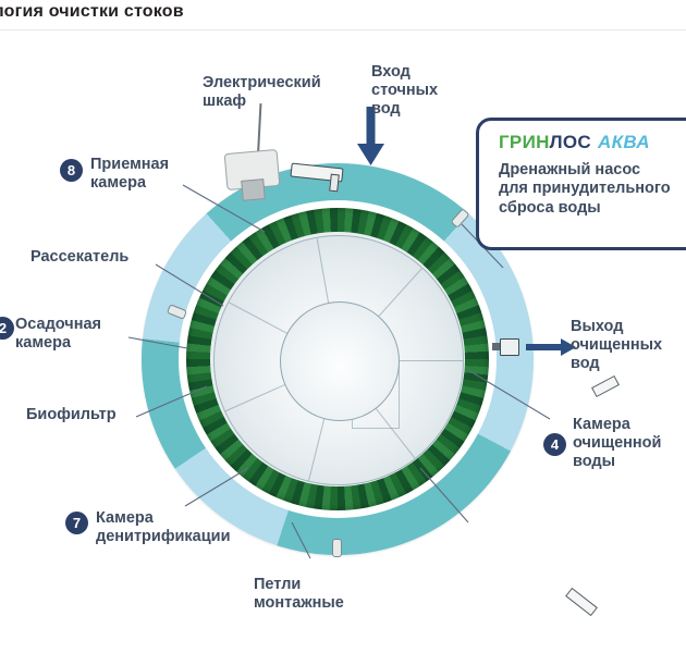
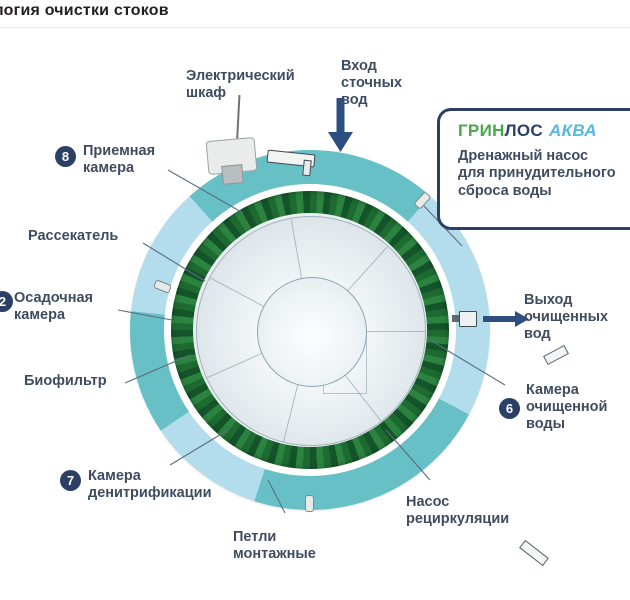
  огия очистки стоков
  8
  Приемная
  камера
  Рассекатель
  2
  Осадочная
  камера
  Биофильтр
  7
  Камера
  денитрификации
  Электрический
  шкаф
  Вход
  сточных
  вод
  Выход
  очищенных
  вод
- 4
+ 6
  Камера
  очищенной
  воды
+ Насос
+ рециркуляции
  Петли
  монтажные
  ГРИНЛОС АКВА
  Дренажный насос
  для принудительного
  сброса воды
